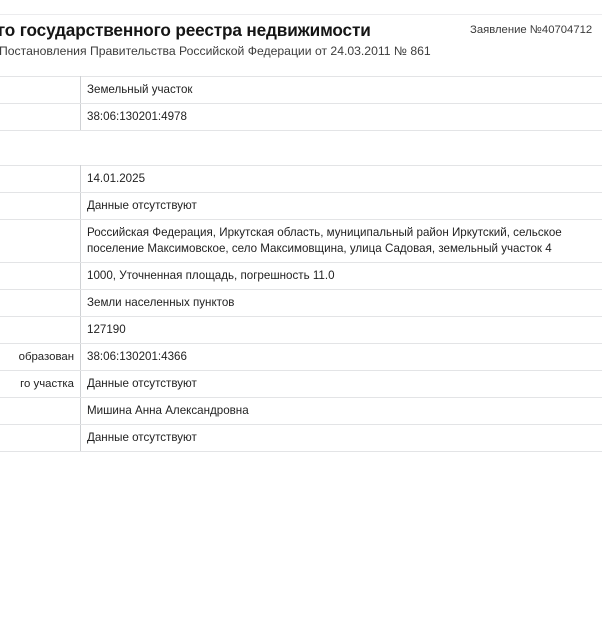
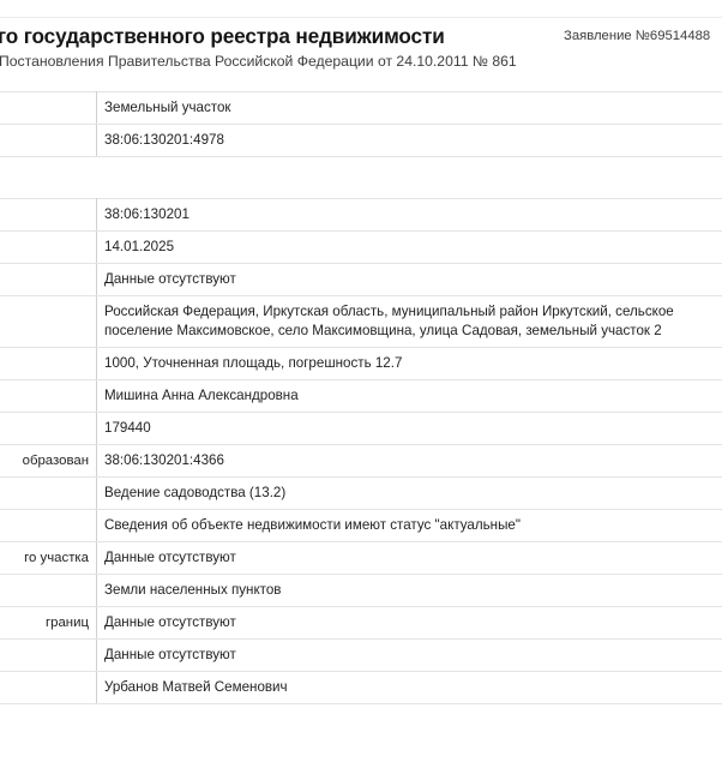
  го государственного реестра недвижимости
- Заявление №40704712
+ Заявление №69514488
- Постановления Правительства Российской Федерации от 24.03.2011 № 861
+ Постановления Правительства Российской Федерации от 24.10.2011 № 861
  	Земельный участок
  	38:06:130201:4978
+ 	38:06:130201
  	14.01.2025
  	Данные отсутствуют
- 	Российская Федерация, Иркутская область, муниципальный район Иркутский, сельское поселение Максимовское, село Максимовщина, улица Садовая, земельный участок 4
+ 	Российская Федерация, Иркутская область, муниципальный район Иркутский, сельское поселение Максимовское, село Максимовщина, улица Садовая, земельный участок 2
- 	1000, Уточненная площадь, погрешность 11.0
+ 	1000, Уточненная площадь, погрешность 12.7
- 	Земли населенных пунктов
+ 	Мишина Анна Александровна
- 	127190
+ 	179440
  образован	38:06:130201:4366
+ 	Ведение садоводства (13.2)
+ 	Сведения об объекте недвижимости имеют статус "актуальные"
  го участка	Данные отсутствуют
- 	Мишина Анна Александровна
+ 	Земли населенных пунктов
+ границ	Данные отсутствуют
  	Данные отсутствуют
+ 	Урбанов Матвей Семенович
